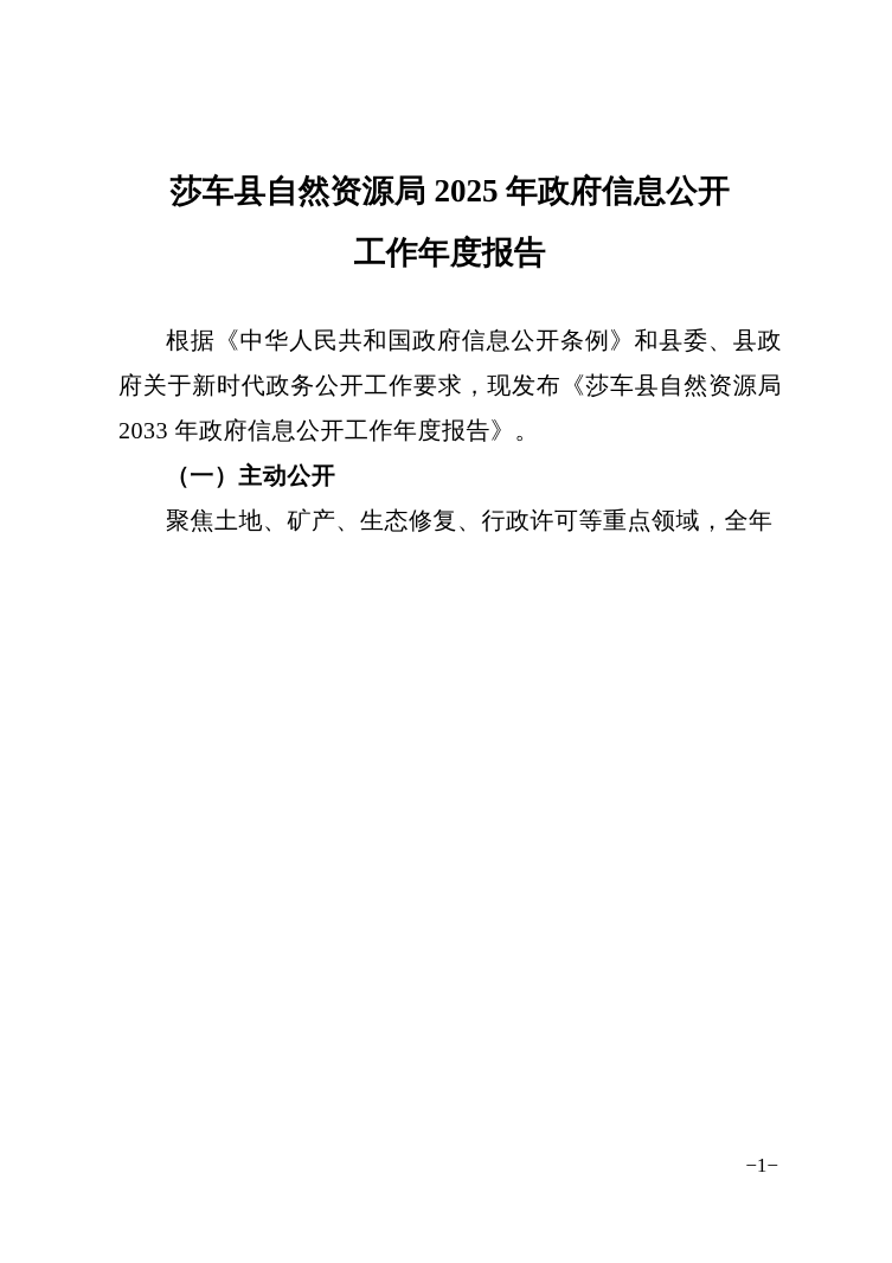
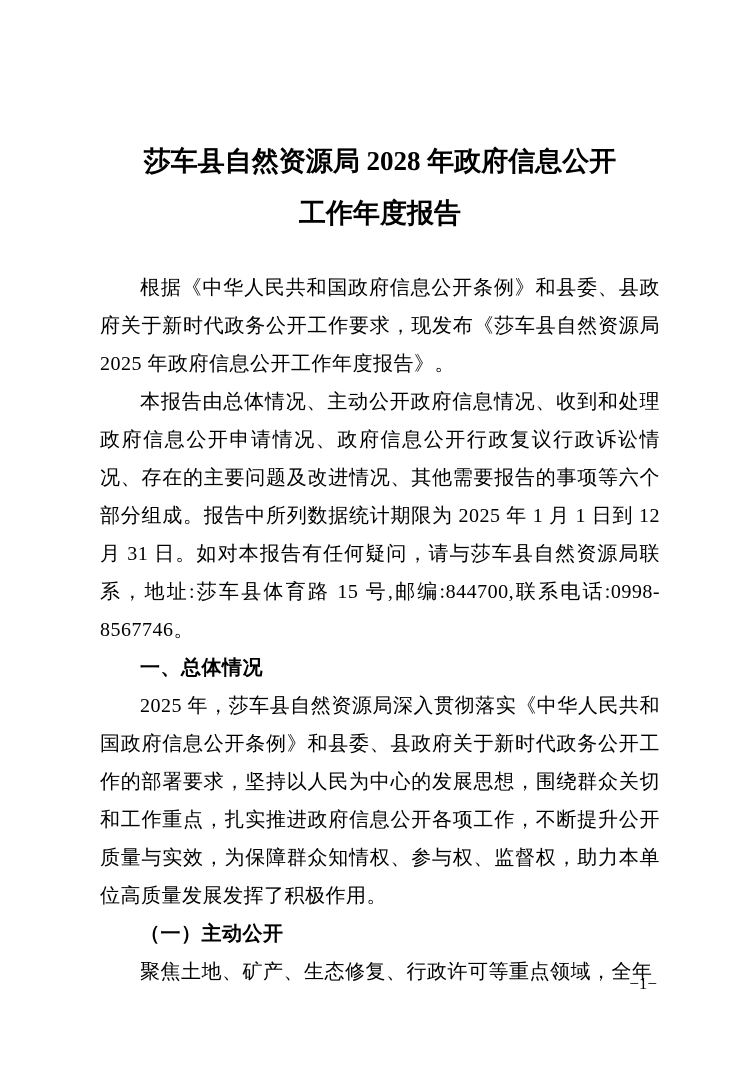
- 莎车县自然资源局 2025 年政府信息公开
+ 莎车县自然资源局 2028 年政府信息公开
  工作年度报告
- 根据《中华人民共和国政府信息公开条例》和县委、县政府关于新时代政务公开工作要求，现发布《莎车县自然资源局 2033 年政府信息公开工作年度报告》。
+ 根据《中华人民共和国政府信息公开条例》和县委、县政府关于新时代政务公开工作要求，现发布《莎车县自然资源局 2025 年政府信息公开工作年度报告》。
+ 本报告由总体情况、主动公开政府信息情况、收到和处理政府信息公开申请情况、政府信息公开行政复议行政诉讼情况、存在的主要问题及改进情况、其他需要报告的事项等六个部分组成。报告中所列数据统计期限为 2025 年 1 月 1 日到 12 月 31 日。如对本报告有任何疑问，请与莎车县自然资源局联系，地址:莎车县体育路 15 号,邮编:844700,联系电话:0998-8567746。
+ 一、总体情况
+ 2025 年，莎车县自然资源局深入贯彻落实《中华人民共和国政府信息公开条例》和县委、县政府关于新时代政务公开工作的部署要求，坚持以人民为中心的发展思想，围绕群众关切和工作重点，扎实推进政府信息公开各项工作，不断提升公开质量与实效，为保障群众知情权、参与权、监督权，助力本单位高质量发展发挥了积极作用。
  （一）主动公开
  聚焦土地、矿产、生态修复、行政许可等重点领域，全年
  −1−
